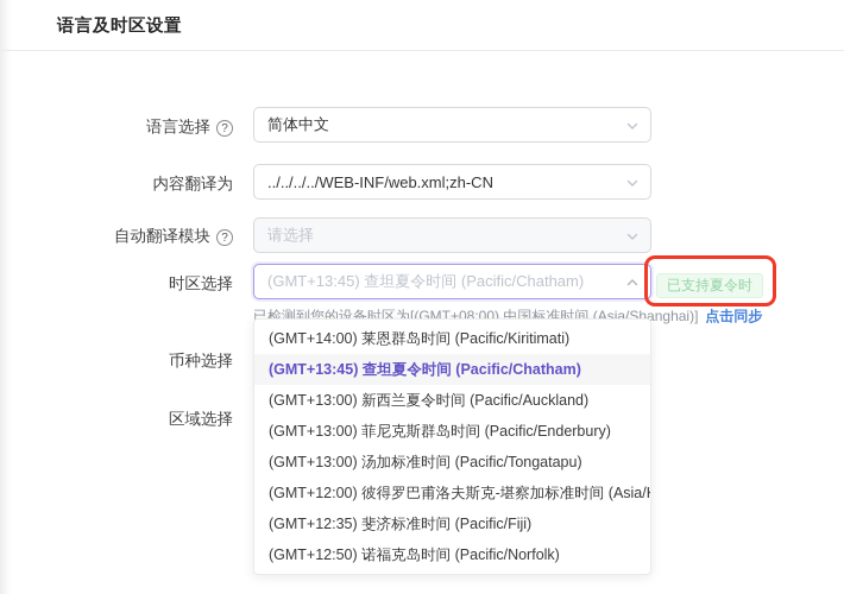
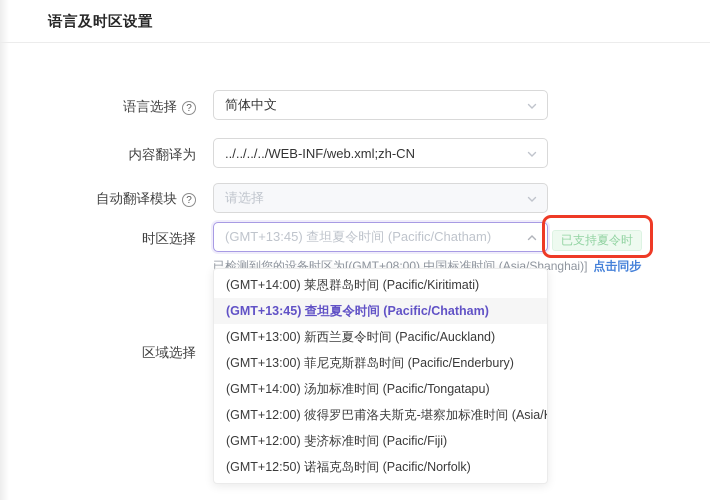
  语言及时区设置
  语言选择
  ?
  简体中文
  内容翻译为
  ../../../../WEB-INF/web.xml;zh-CN
  自动翻译模块
  ?
  请选择
  时区选择
  (GMT+13:45) 查坦夏令时间 (Pacific/Chatham)
  已支持夏令时
  已检测到您的设备时区为[(GMT+08:00) 中国标准时间 (Asia/Shanghai)] 点击同步
- 币种选择
  区域选择
  (GMT+14:00) 莱恩群岛时间 (Pacific/Kiritimati)
  (GMT+13:45) 查坦夏令时间 (Pacific/Chatham)
  (GMT+13:00) 新西兰夏令时间 (Pacific/Auckland)
  (GMT+13:00) 菲尼克斯群岛时间 (Pacific/Enderbury)
- (GMT+13:00) 汤加标准时间 (Pacific/Tongatapu)
+ (GMT+14:00) 汤加标准时间 (Pacific/Tongatapu)
  (GMT+12:00) 彼得罗巴甫洛夫斯克-堪察加标准时间 (Asia/
- (GMT+12:35) 斐济标准时间 (Pacific/Fiji)
+ (GMT+12:00) 斐济标准时间 (Pacific/Fiji)
  (GMT+12:50) 诺福克岛时间 (Pacific/Norfolk)
